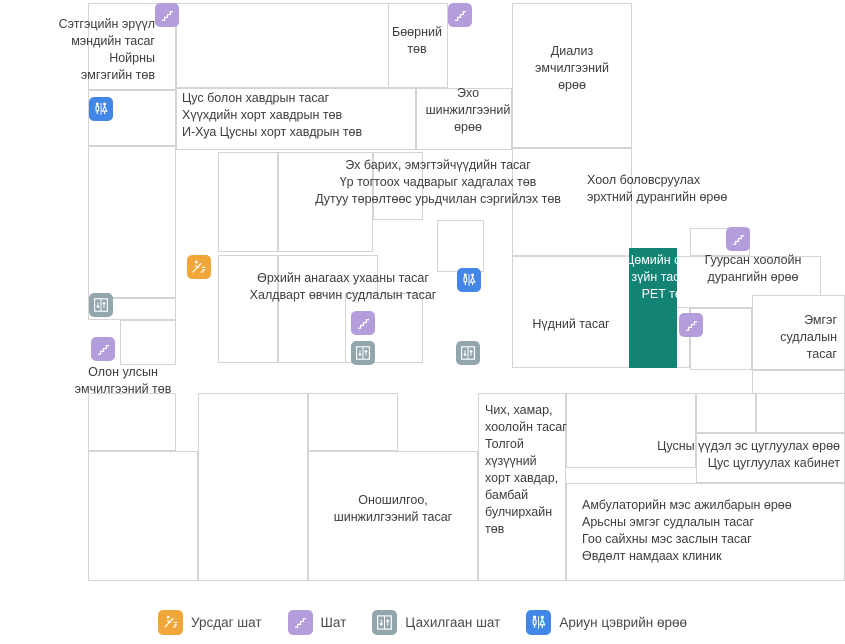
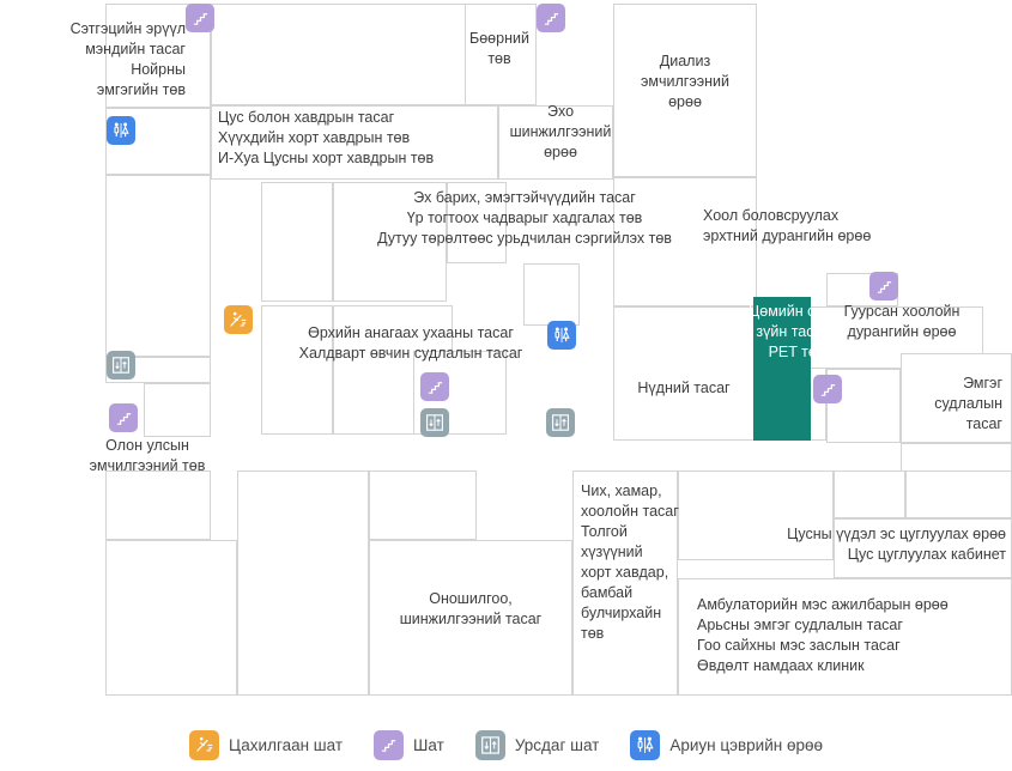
  Сэтгэцийн эрүүл
  мэндийн тасаг
  Нойрны
  эмгэгийн төв
  Цус болон хавдрын тасаг
  Хүүхдийн хорт хавдрын төв
  И-Хуа Цусны хорт хавдрын төв
  Бөөрний
  төв
  Эхо
  шинжилгээний
  өрөө
  Диализ
  эмчилгээний
  өрөө
  Эх барих, эмэгтэйчүүдийн тасаг
  Үр тогтоох чадварыг хадгалах төв
  Дутуу төрөлтөөс урьдчилан сэргийлэх төв
  Хоол боловсруулах
  эрхтний дурангийн өрөө
  Өрхийн анагаах ухааны тасаг
  Халдварт өвчин судлалын тасаг
  Нүдний тасаг
  Цөмийн онош
  зүйн тасаг -
  PET төв
  Гуурсан хоолойн
  дурангийн өрөө
  Эмгэг
  судлалын
  тасаг
  Олон улсын
  эмчилгээний төв
  Оношилгоо,
  шинжилгээний тасаг
  Чих, хамар,
  хоолойн тасаг
  Толгой
  хүзүүний
  хорт хавдар,
  бамбай
  булчирхайн
  төв
  Цусны үүдэл эс цуглуулах өрөө
  Цус цуглуулах кабинет
  Амбулаторийн мэс ажилбарын өрөө
  Арьсны эмгэг судлалын тасаг
  Гоо сайхны мэс заслын тасаг
  Өвдөлт намдаах клиник
- Урсдаг шат
+ Цахилгаан шат
  Шат
- Цахилгаан шат
+ Урсдаг шат
  Ариун цэврийн өрөө
